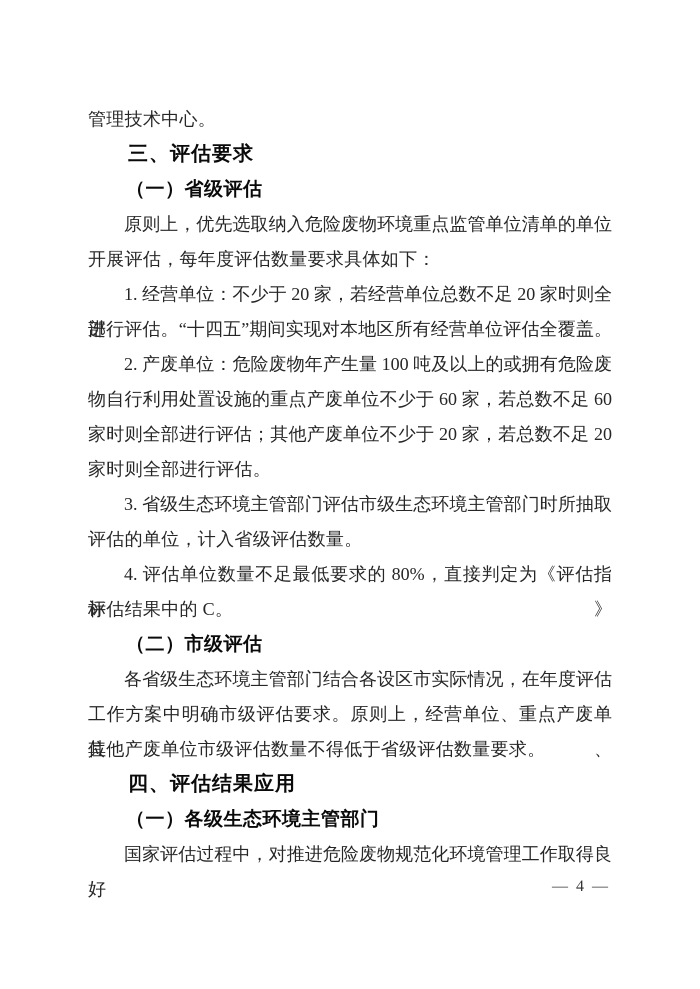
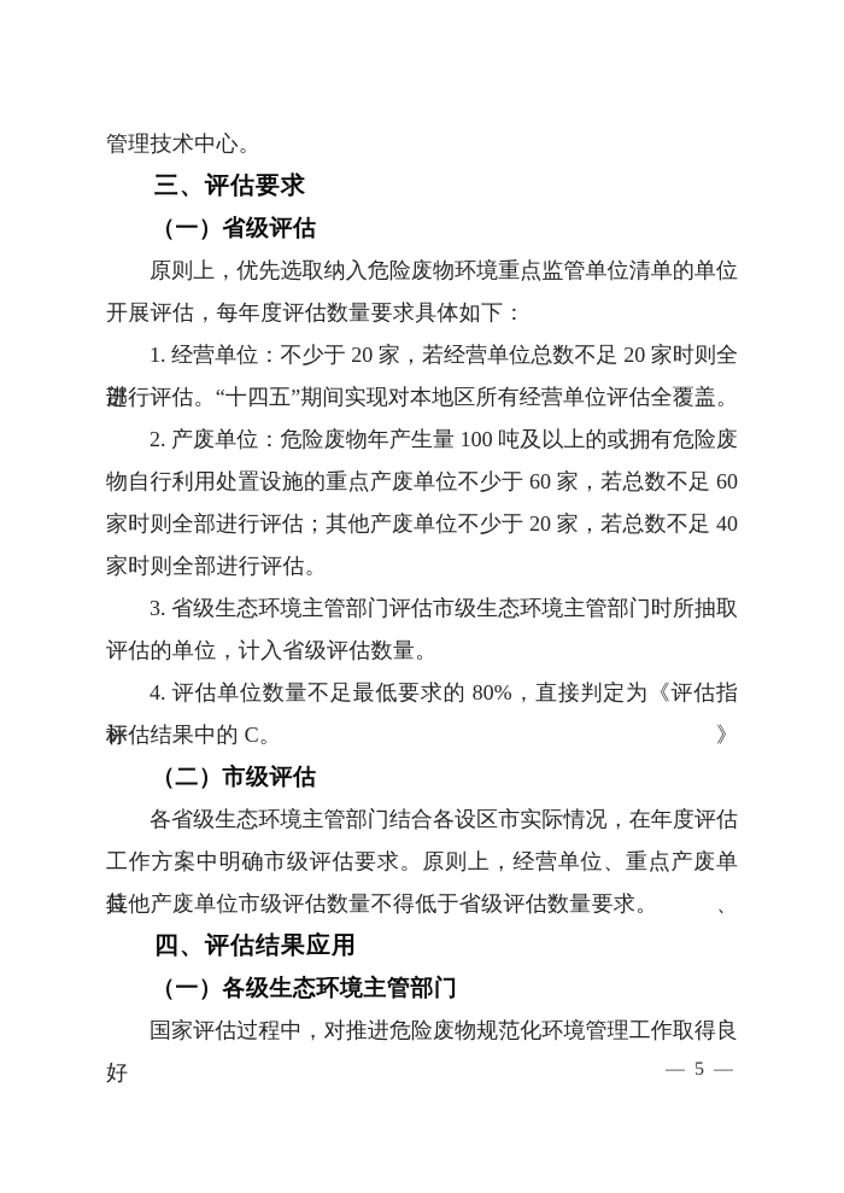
  管理技术中心。
  三、评估要求
  （一）省级评估
  原则上，优先选取纳入危险废物环境重点监管单位清单的单位
  开展评估，每年度评估数量要求具体如下：
  1. 经营单位：不少于 20 家，若经营单位总数不足 20 家时则全部
  进行评估。“十四五”期间实现对本地区所有经营单位评估全覆盖。
  2. 产废单位：危险废物年产生量 100 吨及以上的或拥有危险废
  物自行利用处置设施的重点产废单位不少于 60 家，若总数不足 60
- 家时则全部进行评估；其他产废单位不少于 20 家，若总数不足 20
+ 家时则全部进行评估；其他产废单位不少于 20 家，若总数不足 40
  家时则全部进行评估。
  3. 省级生态环境主管部门评估市级生态环境主管部门时所抽取
  评估的单位，计入省级评估数量。
  4. 评估单位数量不足最低要求的 80%，直接判定为《评估指标》
  评估结果中的 C。
  （二）市级评估
  各省级生态环境主管部门结合各设区市实际情况，在年度评估
  工作方案中明确市级评估要求。原则上，经营单位、重点产废单位、
  其他产废单位市级评估数量不得低于省级评估数量要求。
  四、评估结果应用
  （一）各级生态环境主管部门
  国家评估过程中，对推进危险废物规范化环境管理工作取得良好
- — 4 —
+ — 5 —
